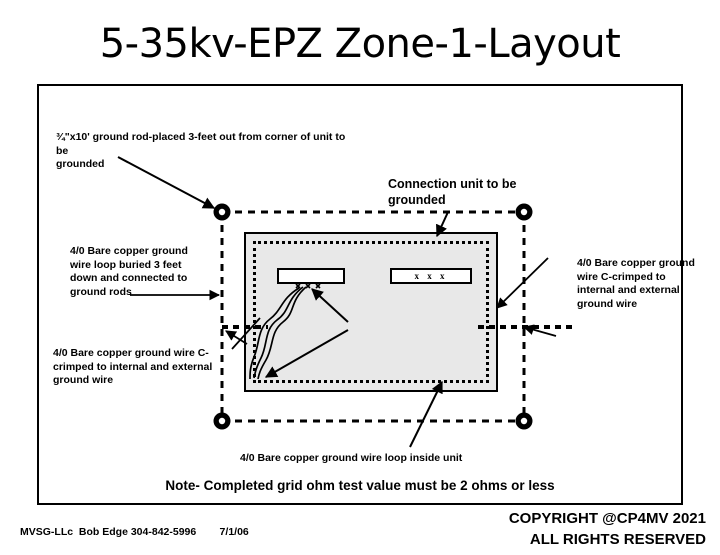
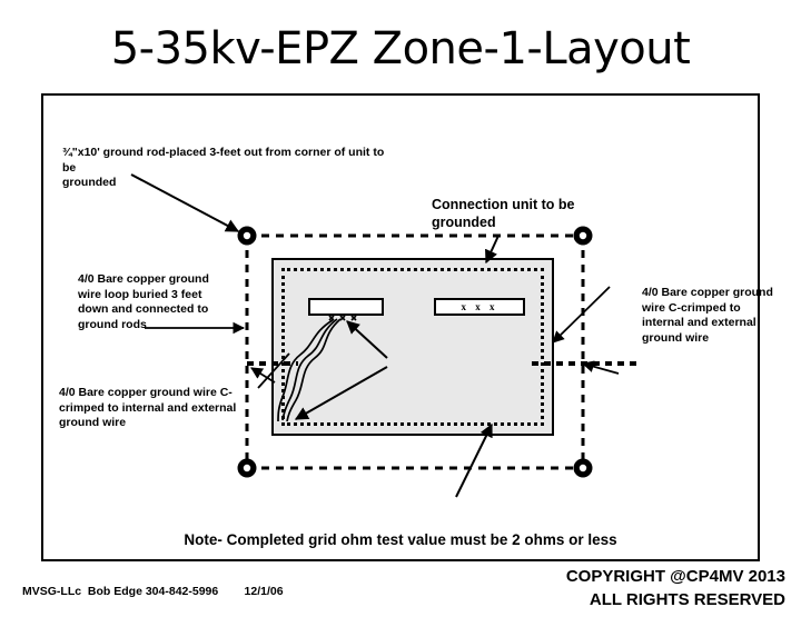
  5-35kv-EPZ Zone-1-Layout
  x x x
  ¾"x10' ground rod-placed 3-feet out from corner of unit to be
  grounded
  4/0 Bare copper ground
  wire loop buried 3 feet
  down and connected to
  ground rods
  4/0 Bare copper ground wire C-
  crimped to internal and external
  ground wire
  4/0 Bare copper ground
  wire C-crimped to
  internal and external
  ground wire
  Connection unit to be
  grounded
- 4/0 Bare copper ground wire loop inside unit
  Note- Completed grid ohm test value must be 2 ohms or less
- MVSG-LLc Bob Edge 304-842-5996 7/1/06
+ MVSG-LLc Bob Edge 304-842-5996 12/1/06
- COPYRIGHT @CP4MV 2021
+ COPYRIGHT @CP4MV 2013
  ALL RIGHTS RESERVED
